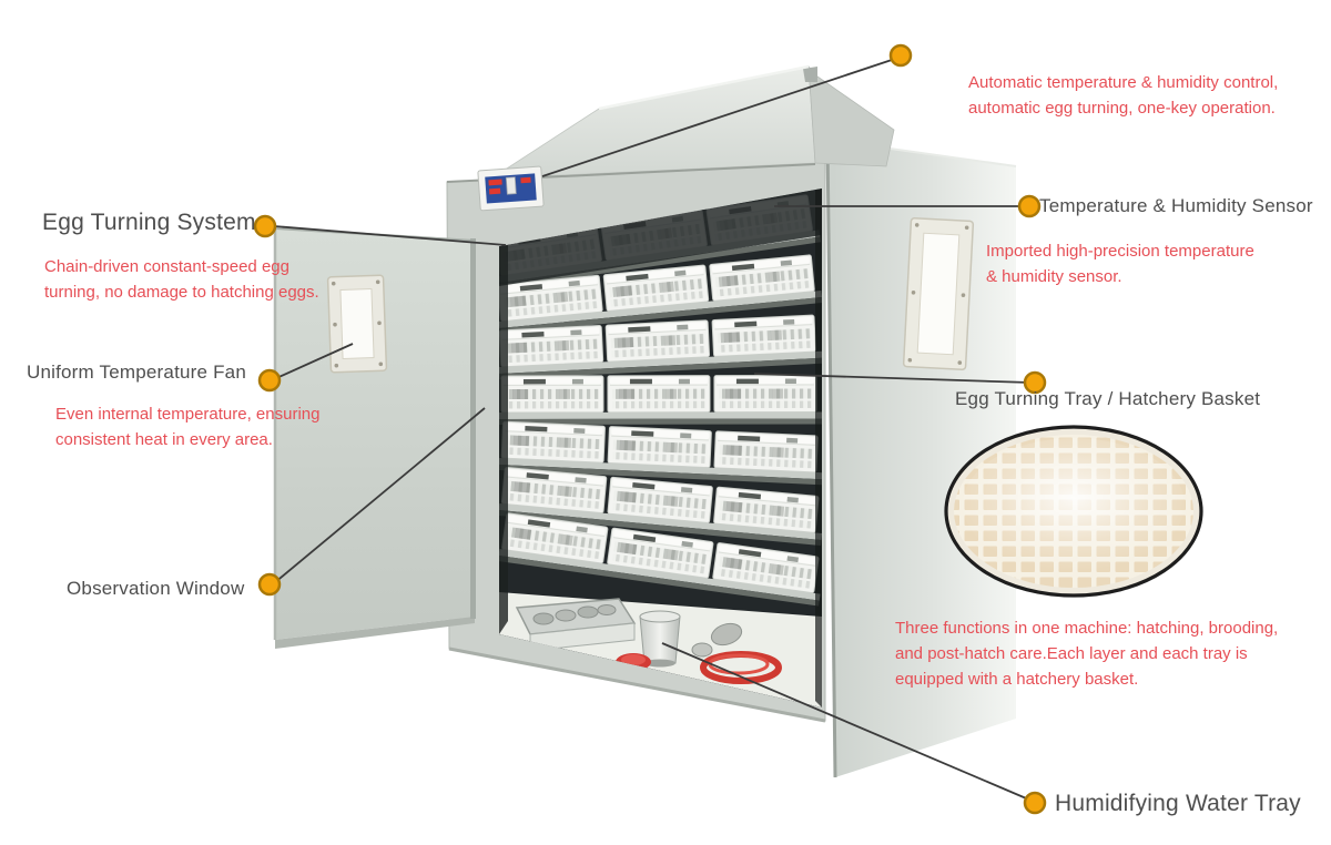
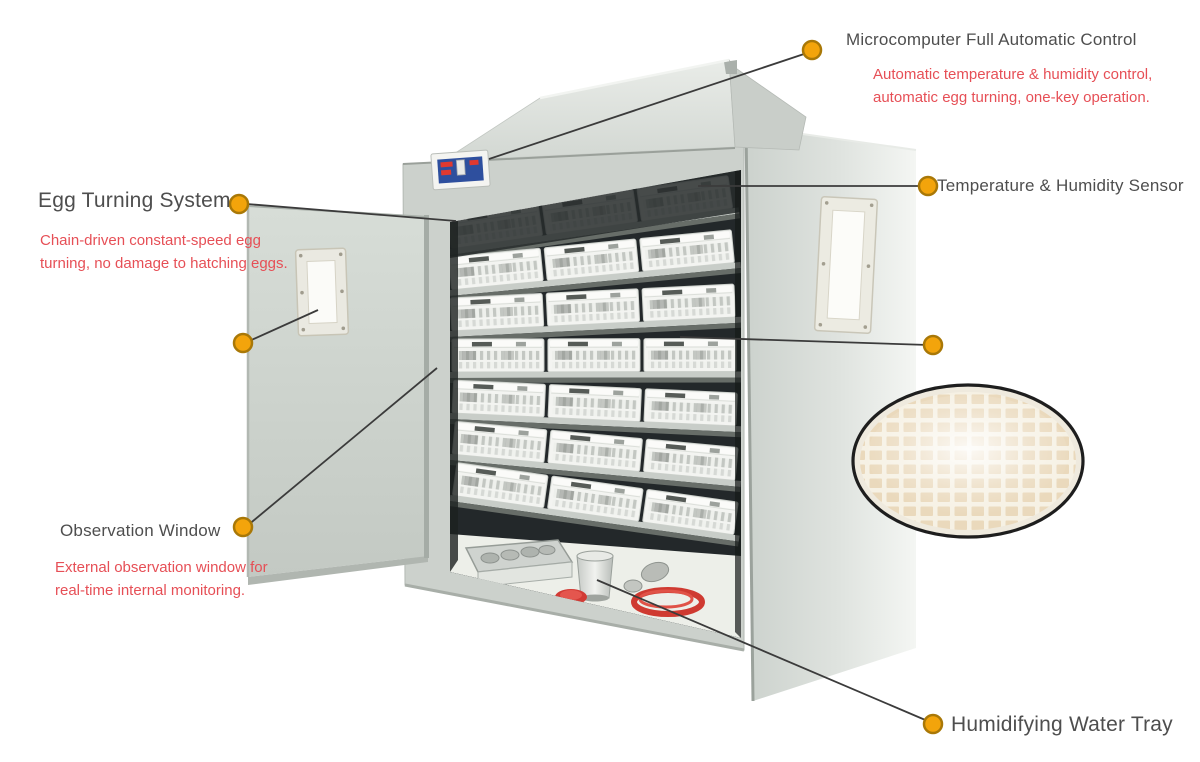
+ Microcomputer Full Automatic Control
  Automatic temperature & humidity control,
  automatic egg turning, one-key operation.
  Egg Turning System
  Chain-driven constant-speed egg
  turning, no damage to hatching eggs.
  Temperature & Humidity Sensor
- Imported high-precision temperature
- & humidity sensor.
- Uniform Temperature Fan
- Even internal temperature, ensuring
- consistent heat in every area.
- Egg Turning Tray / Hatchery Basket
- Three functions in one machine: hatching, brooding,
- and post-hatch care.Each layer and each tray is
- equipped with a hatchery basket.
  Observation Window
+ External observation window for
+ real-time internal monitoring.
  Humidifying Water Tray
